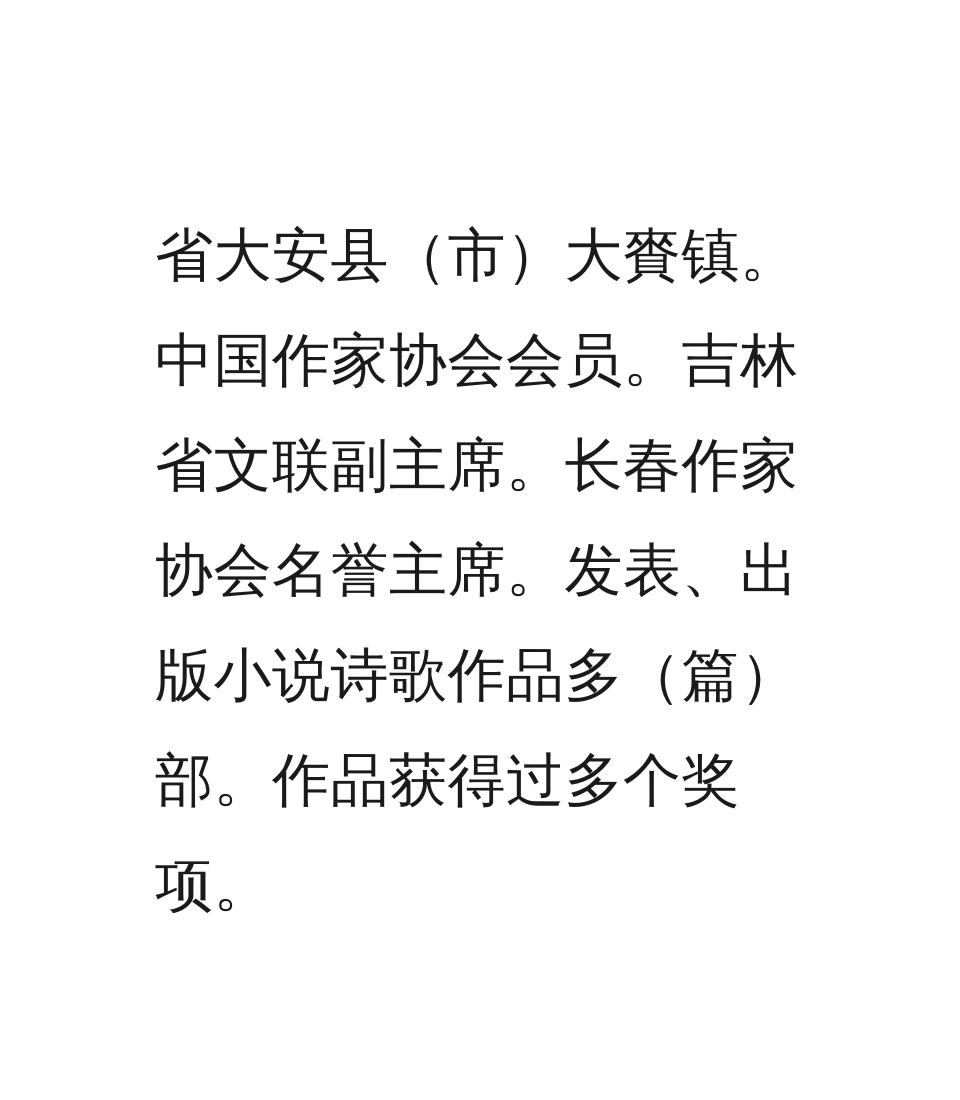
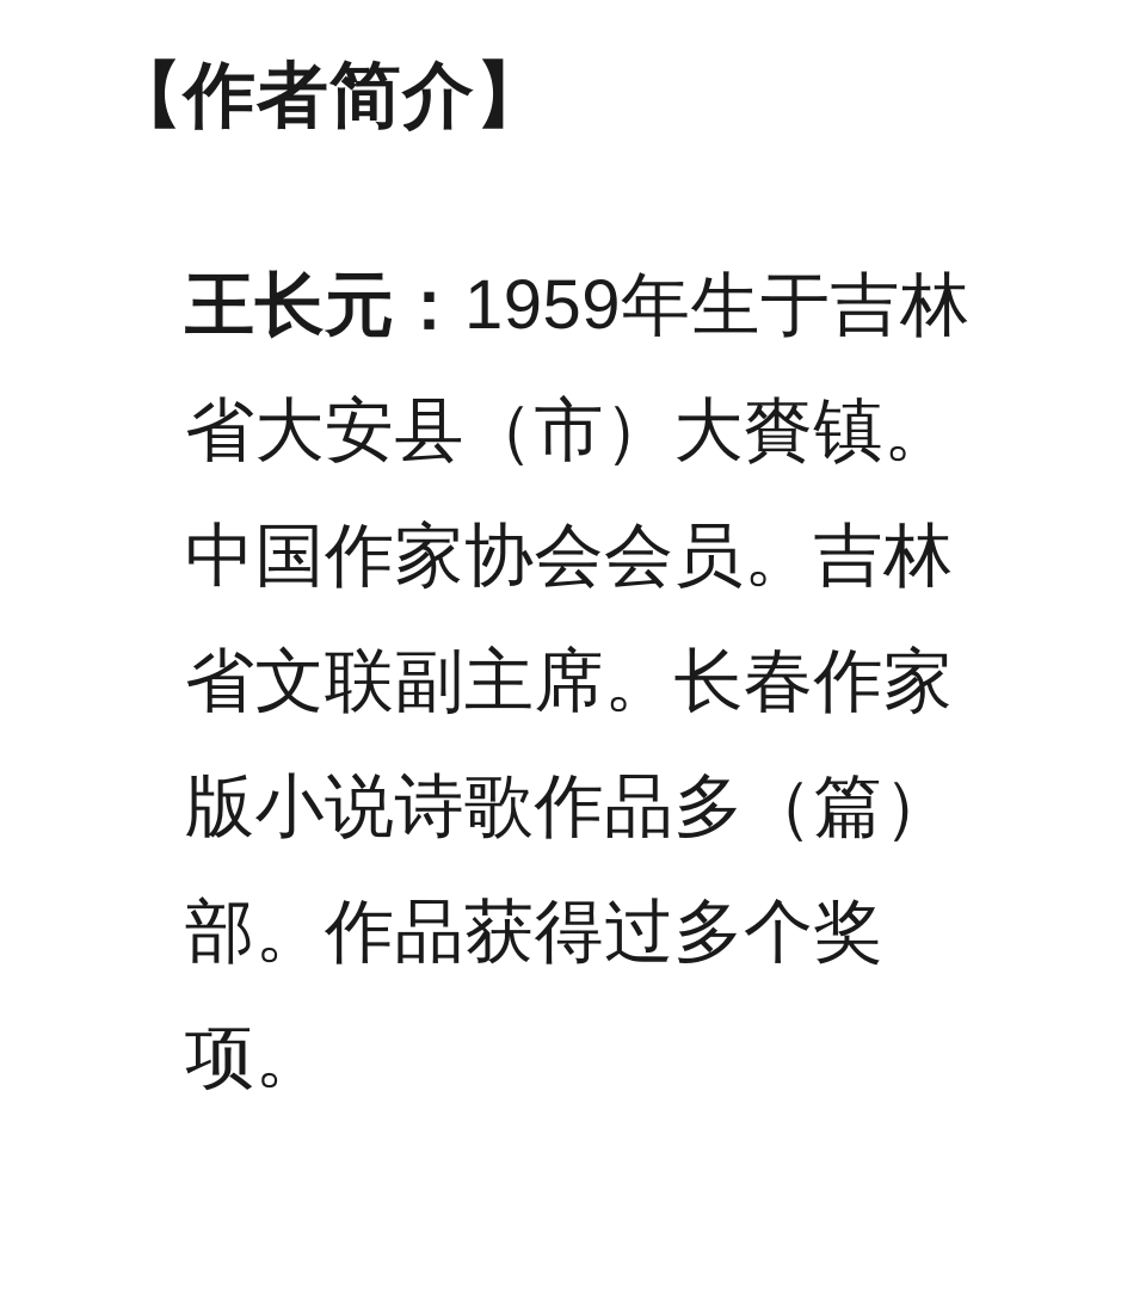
+ 【作者简介】
+ 王长元：1959年生于吉林
  省大安县（市）大賚镇。
  中国作家协会会员。吉林
  省文联副主席。长春作家
- 协会名誉主席。发表、出
  版小说诗歌作品多（篇）
  部。作品获得过多个奖
  项。
